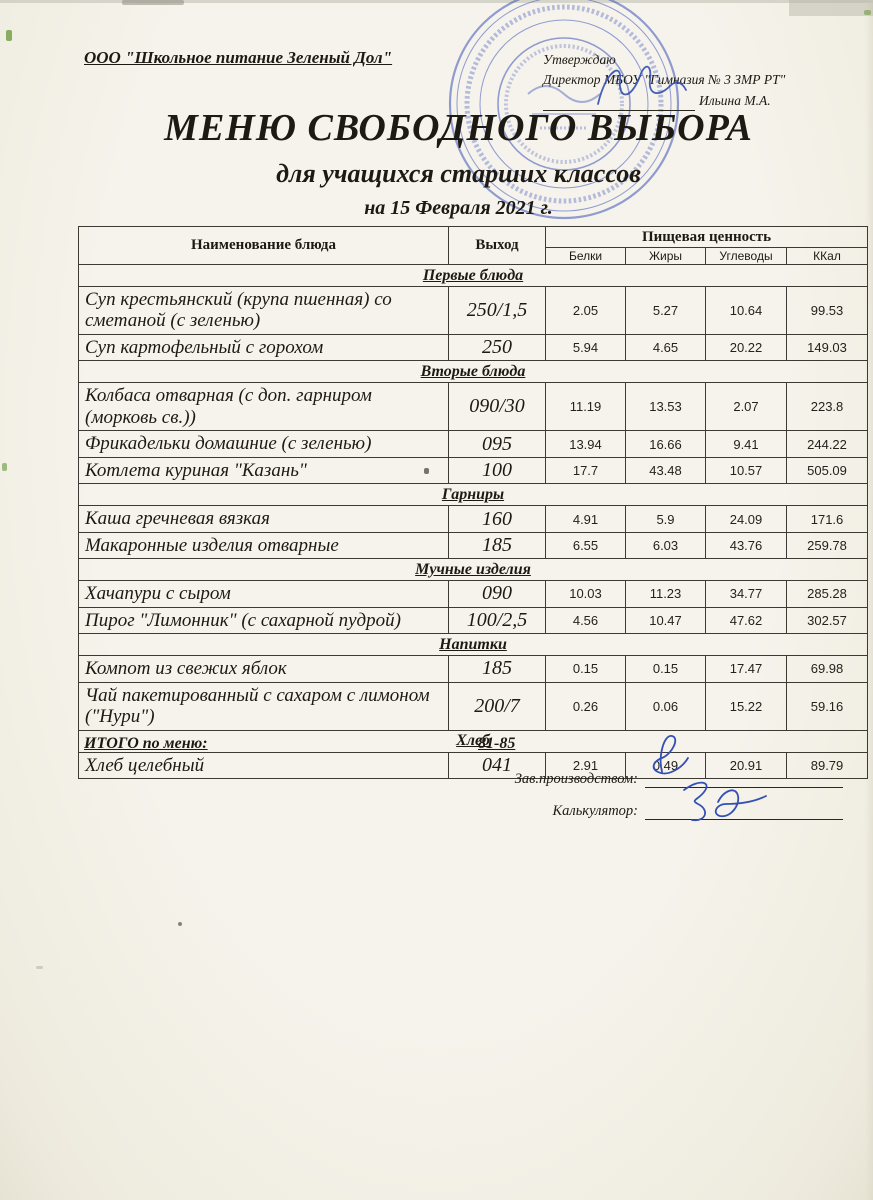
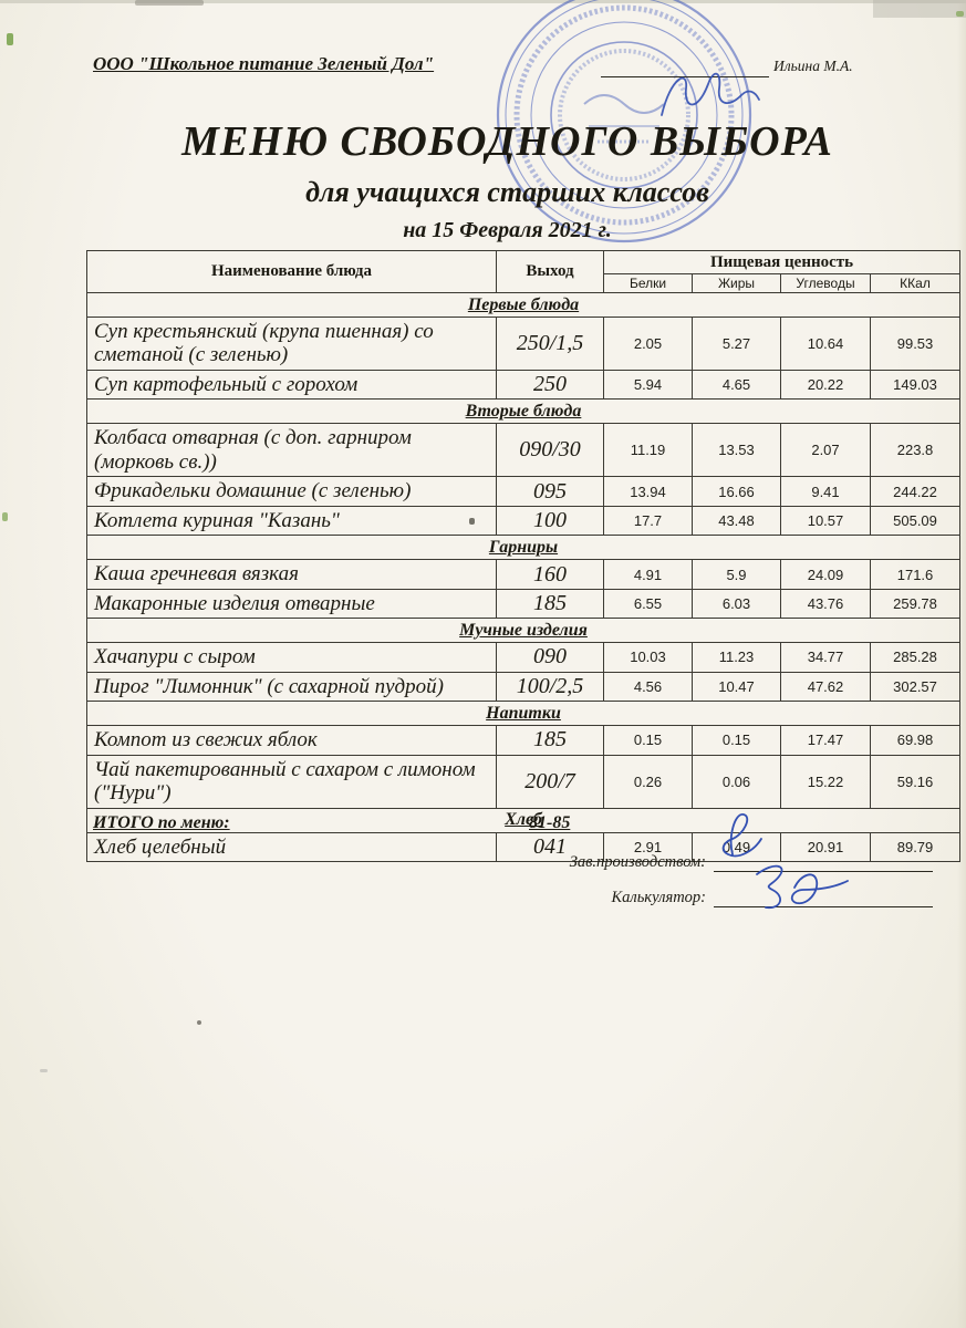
  ООО "Школьное питание Зеленый Дол"
- Утверждаю
- Директор МБОУ "Гимназия № 3 ЗМР РТ"
  Ильина М.А.
  МЕНЮ СВОБОДНОГО ВЫБОРА
  для учащихся старших классов
  на 15 Февраля 2021 г.
  Наименование блюда	Выход	Пищевая ценность
  Белки	Жиры	Углеводы	ККал
  Первые блюда
  Суп крестьянский (крупа пшенная) со сметаной (с зеленью)	250/1,5	2.05	5.27	10.64	99.53
  Суп картофельный с горохом	250	5.94	4.65	20.22	149.03
  Вторые блюда
  Колбаса отварная (с доп. гарниром (морковь св.))	090/30	11.19	13.53	2.07	223.8
  Фрикадельки домашние (с зеленью)	095	13.94	16.66	9.41	244.22
  Котлета куриная "Казань"	100	17.7	43.48	10.57	505.09
  Гарниры
  Каша гречневая вязкая	160	4.91	5.9	24.09	171.6
  Макаронные изделия отварные	185	6.55	6.03	43.76	259.78
  Мучные изделия
  Хачапури с сыром	090	10.03	11.23	34.77	285.28
  Пирог "Лимонник" (с сахарной пудрой)	100/2,5	4.56	10.47	47.62	302.57
  Напитки
  Компот из свежих яблок	185	0.15	0.15	17.47	69.98
  Чай пакетированный с сахаром с лимоном ("Нури")	200/7	0.26	0.06	15.22	59.16
  Хлеб
  Хлеб целебный	041	2.91	0.49	20.91	89.79
  ИТОГО по меню:
  81-85
  Зав.производством:
  Калькулятор:
